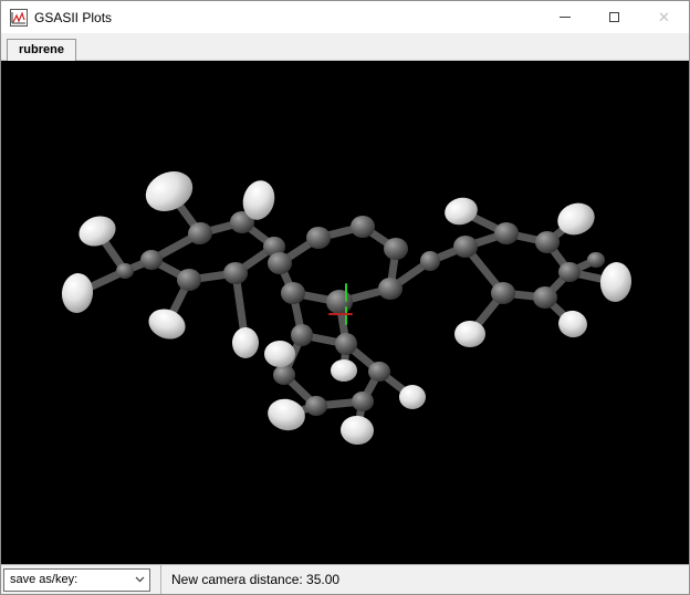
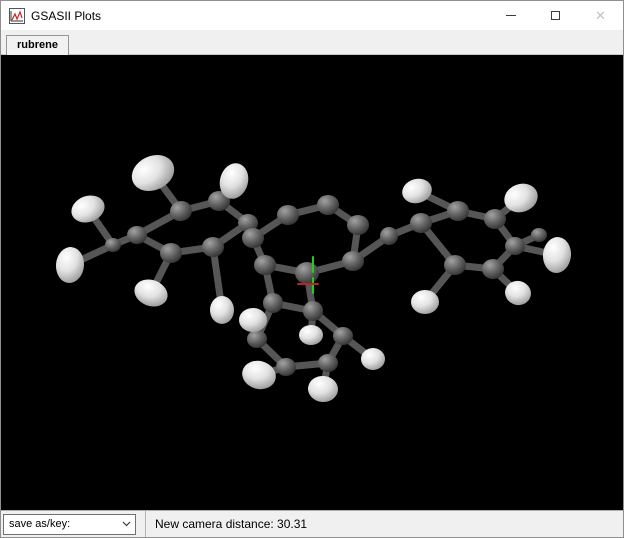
  GSASII Plots
  ✕
  rubrene
  save as/key:
- New camera distance: 35.00
+ New camera distance: 30.31
